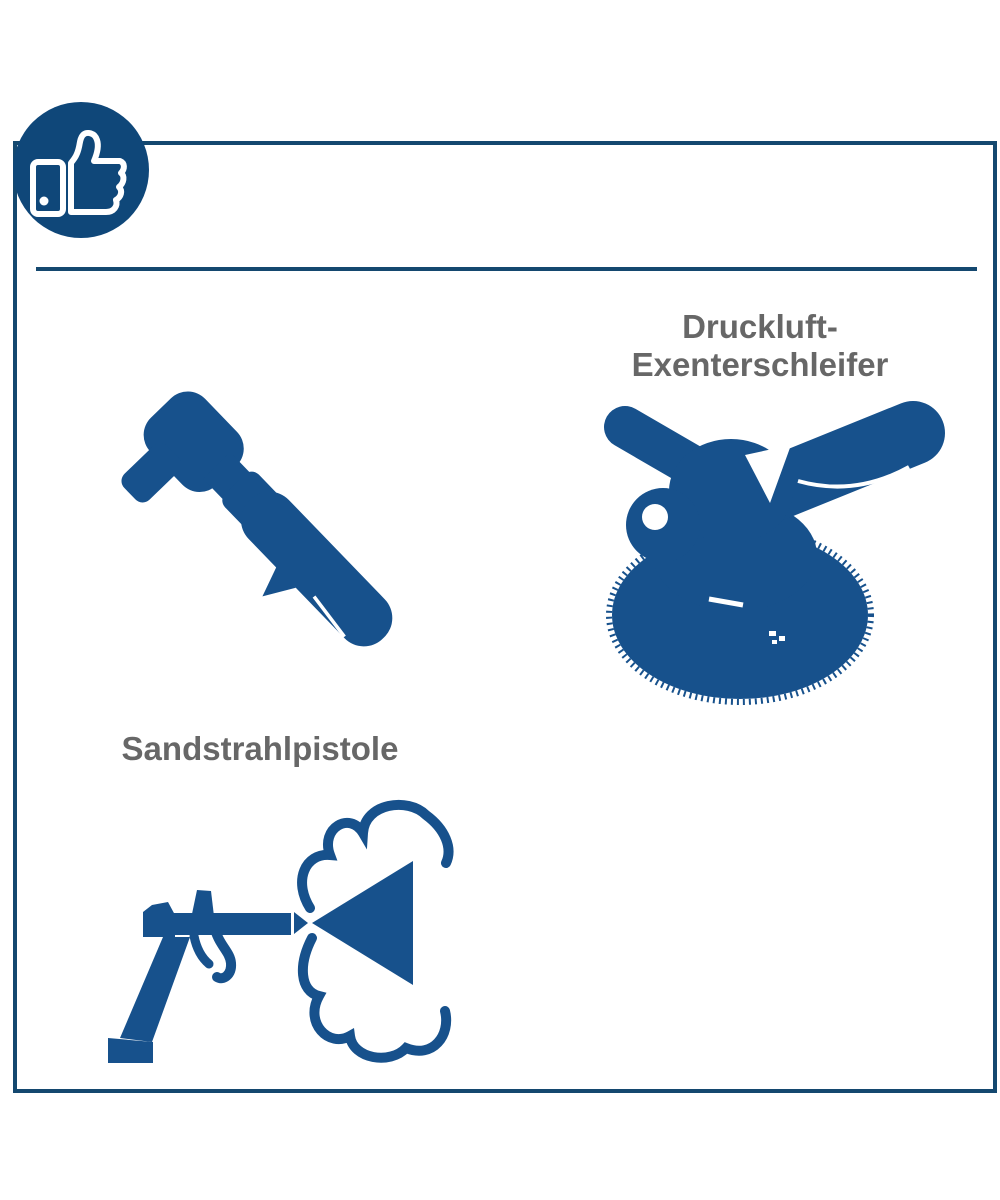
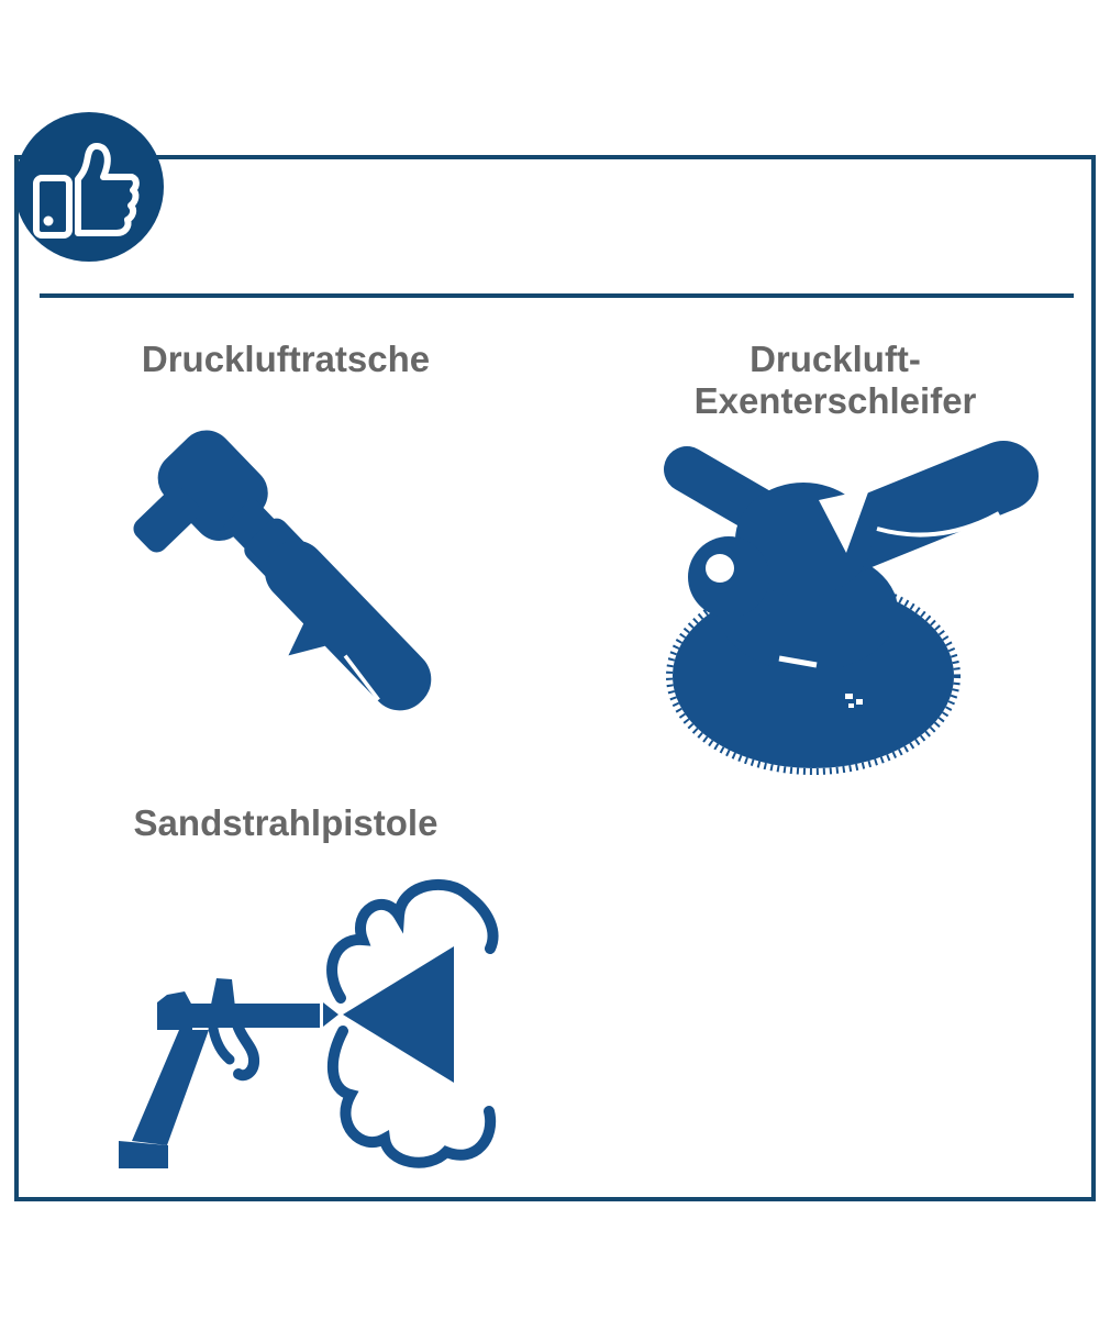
+ Druckluftratsche
  Druckluft-
  Exenterschleifer
  Sandstrahlpistole
